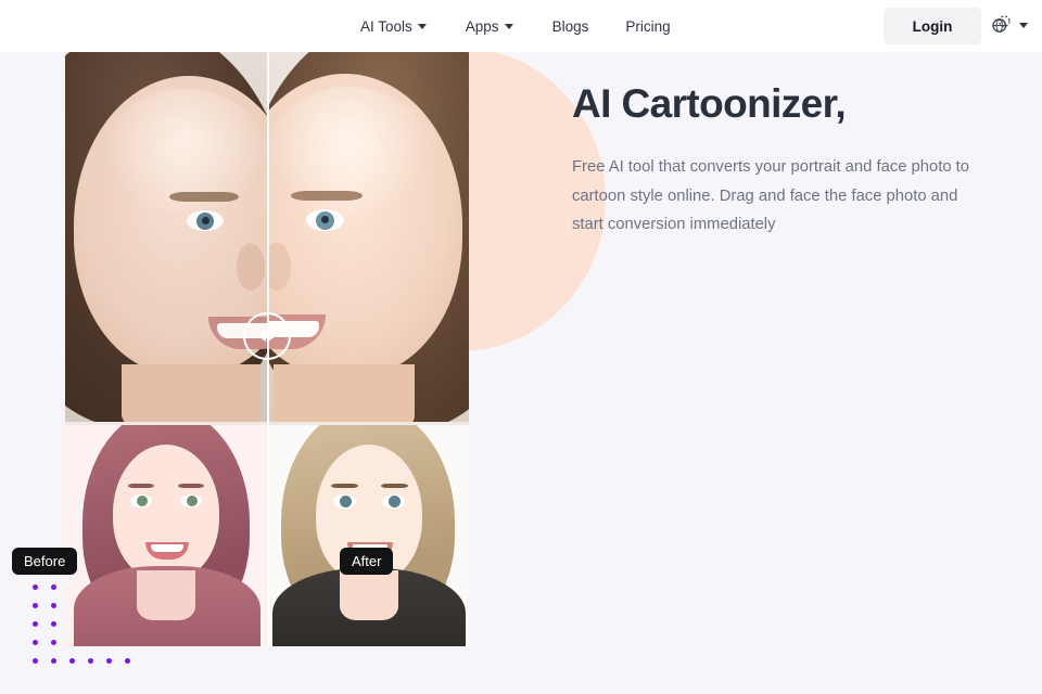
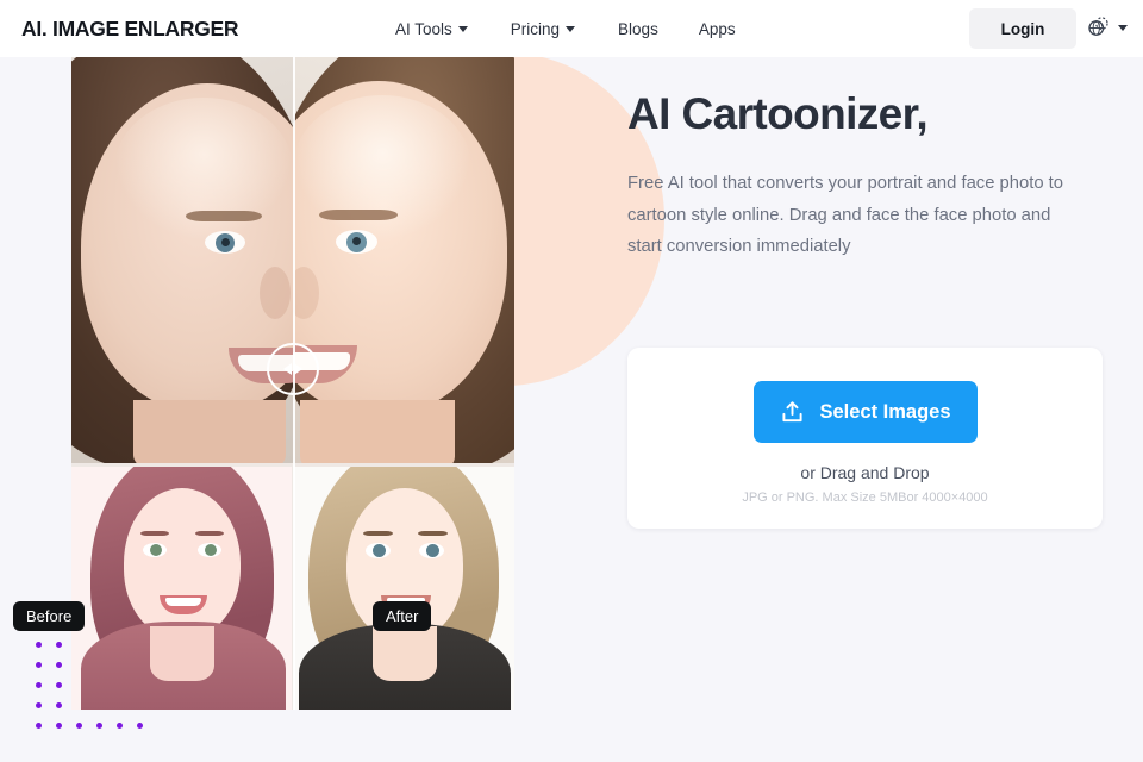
  Before
  After
+ AI. IMAGE ENLARGER
  AI Tools
- Apps
+ Pricing
  Blogs
- Pricing
+ Apps
  Login
  AI Cartoonizer,
  Free AI tool that converts your portrait and face photo to cartoon style online. Drag and face the face photo and start conversion immediately
+ Select Images
+ or Drag and Drop
+ JPG or PNG. Max Size 5MBor 4000×4000
